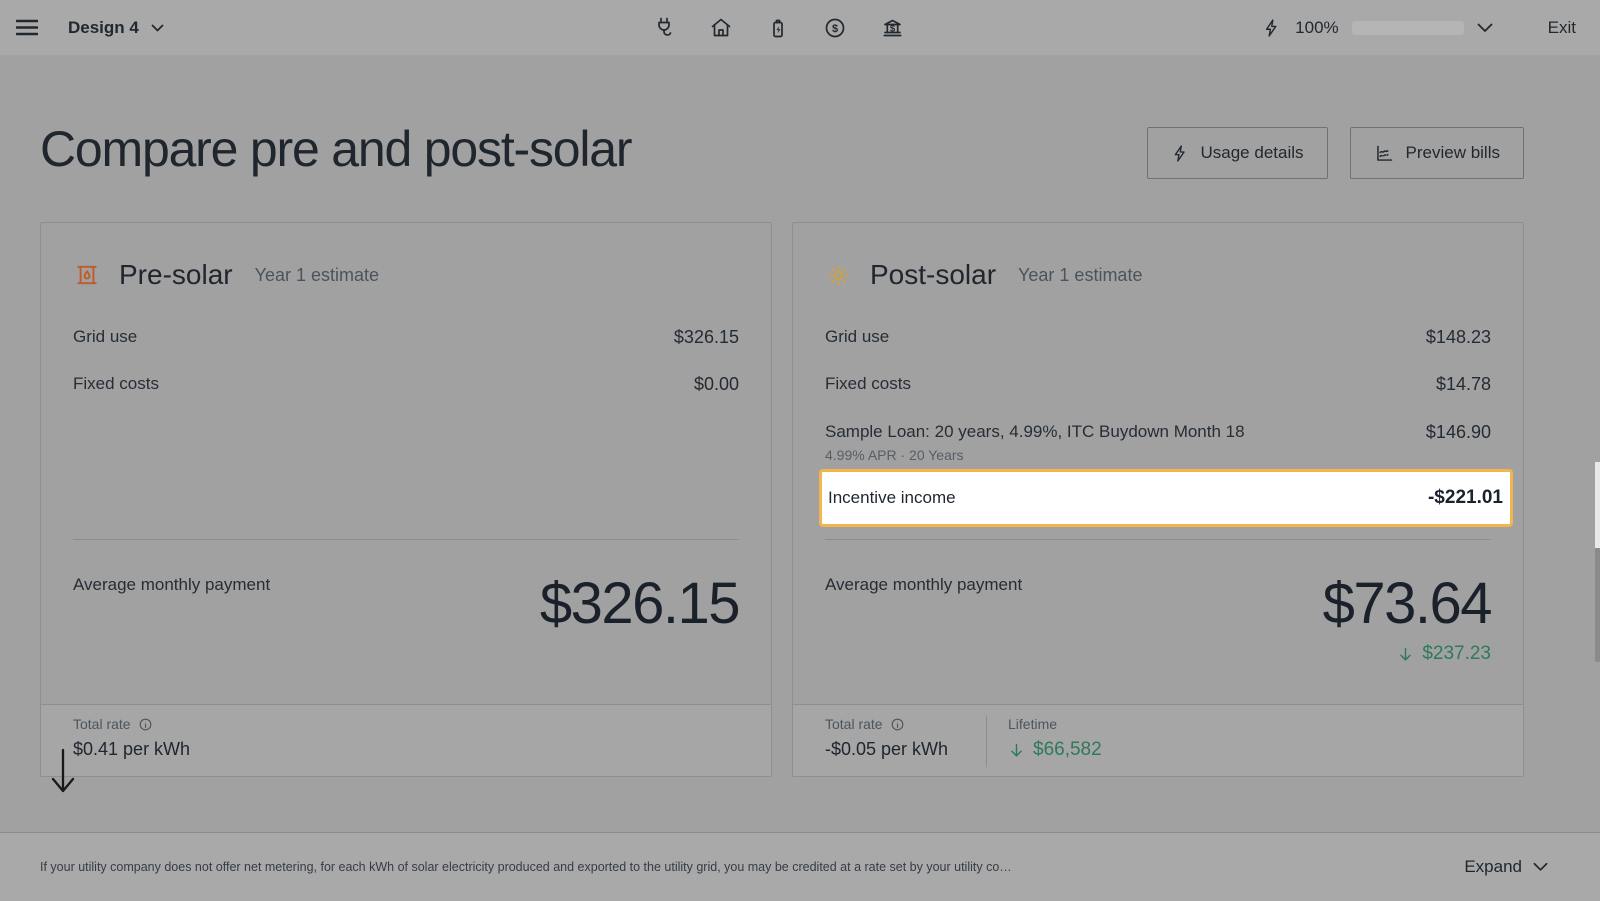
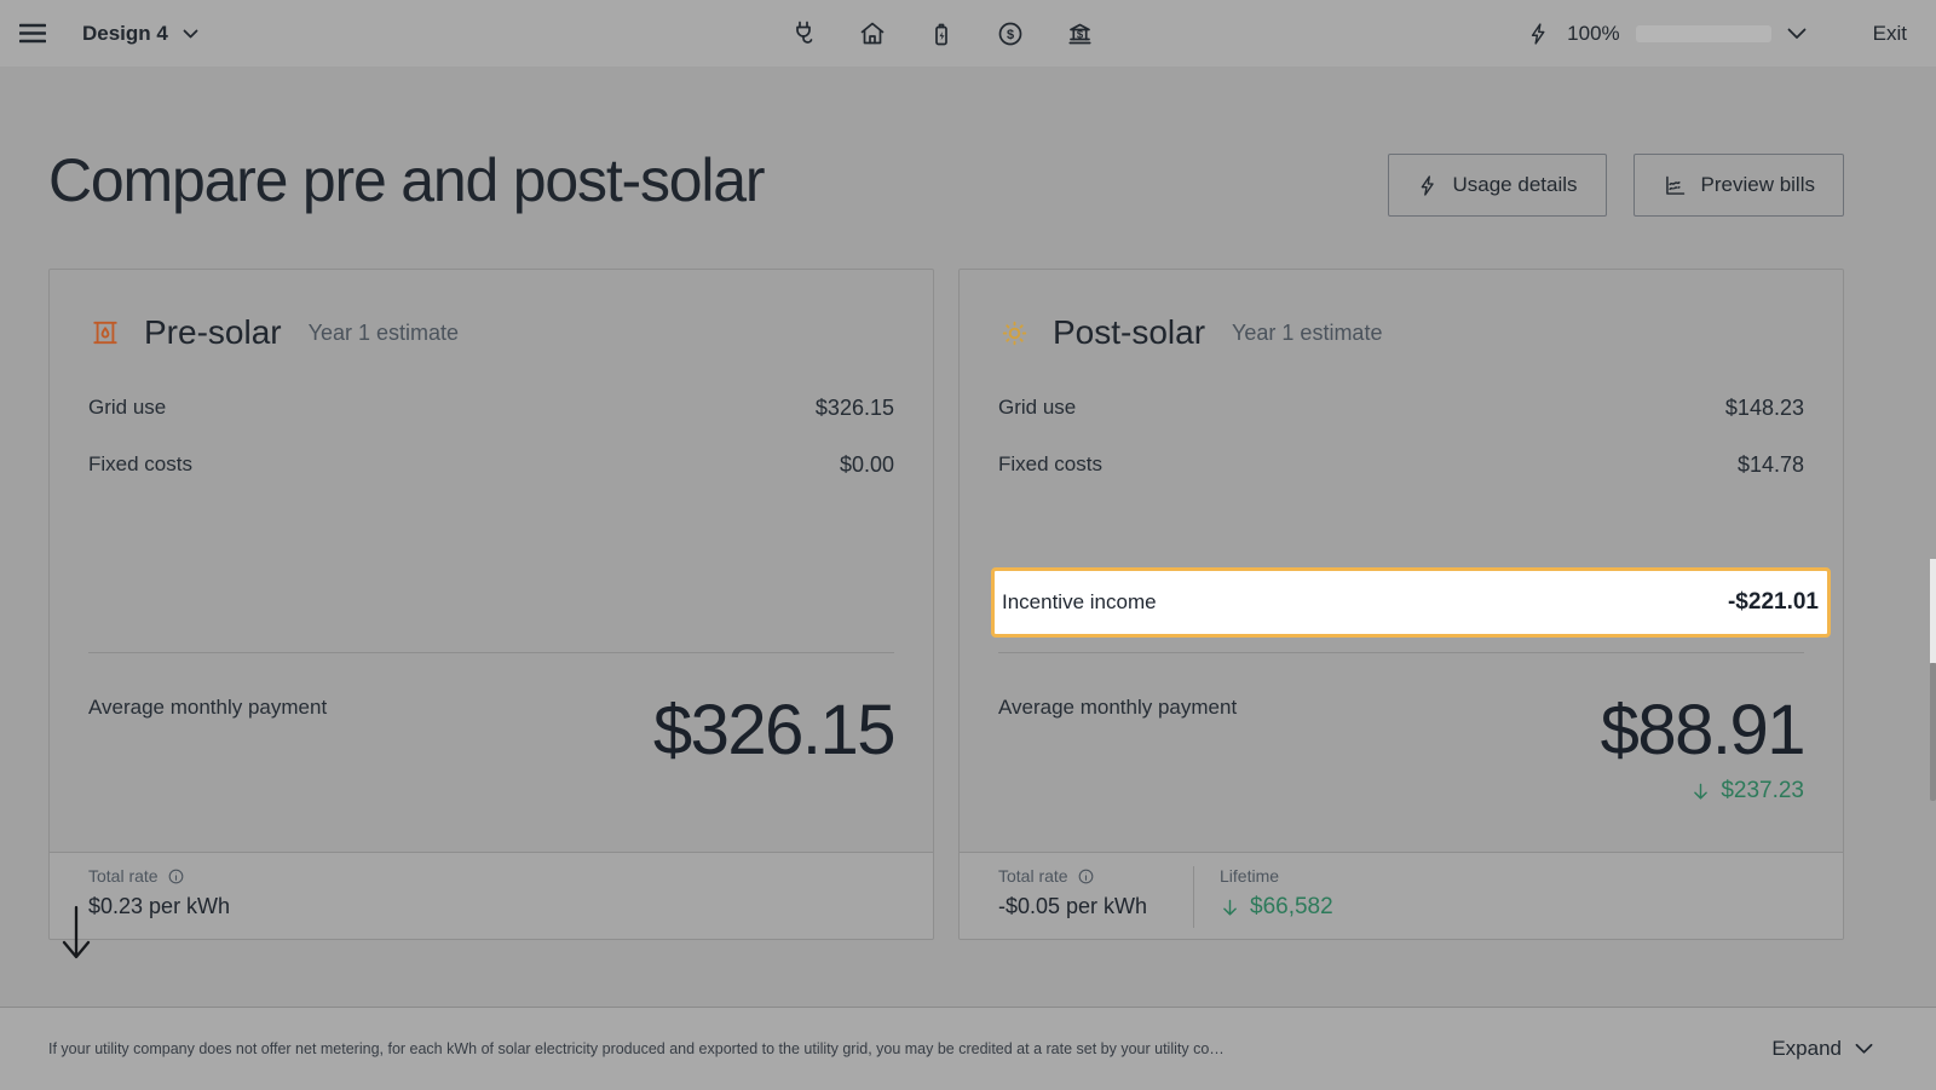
  Design 4
  $
  $
  100%
  Exit
  Compare pre and post-solar
  Usage details
  Preview bills
  Pre-solar
  Year 1 estimate
  Grid use
  $326.15
  Fixed costs
  $0.00
  Average monthly payment
  $326.15
  Total rate
- $0.41 per kWh
+ $0.23 per kWh
  Post-solar
  Year 1 estimate
  Grid use
  $148.23
  Fixed costs
  $14.78
- Sample Loan: 20 years, 4.99%, ITC Buydown Month 18
- 4.99% APR · 20 Years
- $146.90
  Incentive income
  -$221.01
  Average monthly payment
- $73.64
+ $88.91
  $237.23
  Total rate
  -$0.05 per kWh
  Lifetime
  $66,582
  If your utility company does not offer net metering, for each kWh of solar electricity produced and exported to the utility grid, you may be credited at a rate set by your utility co…
  Expand
